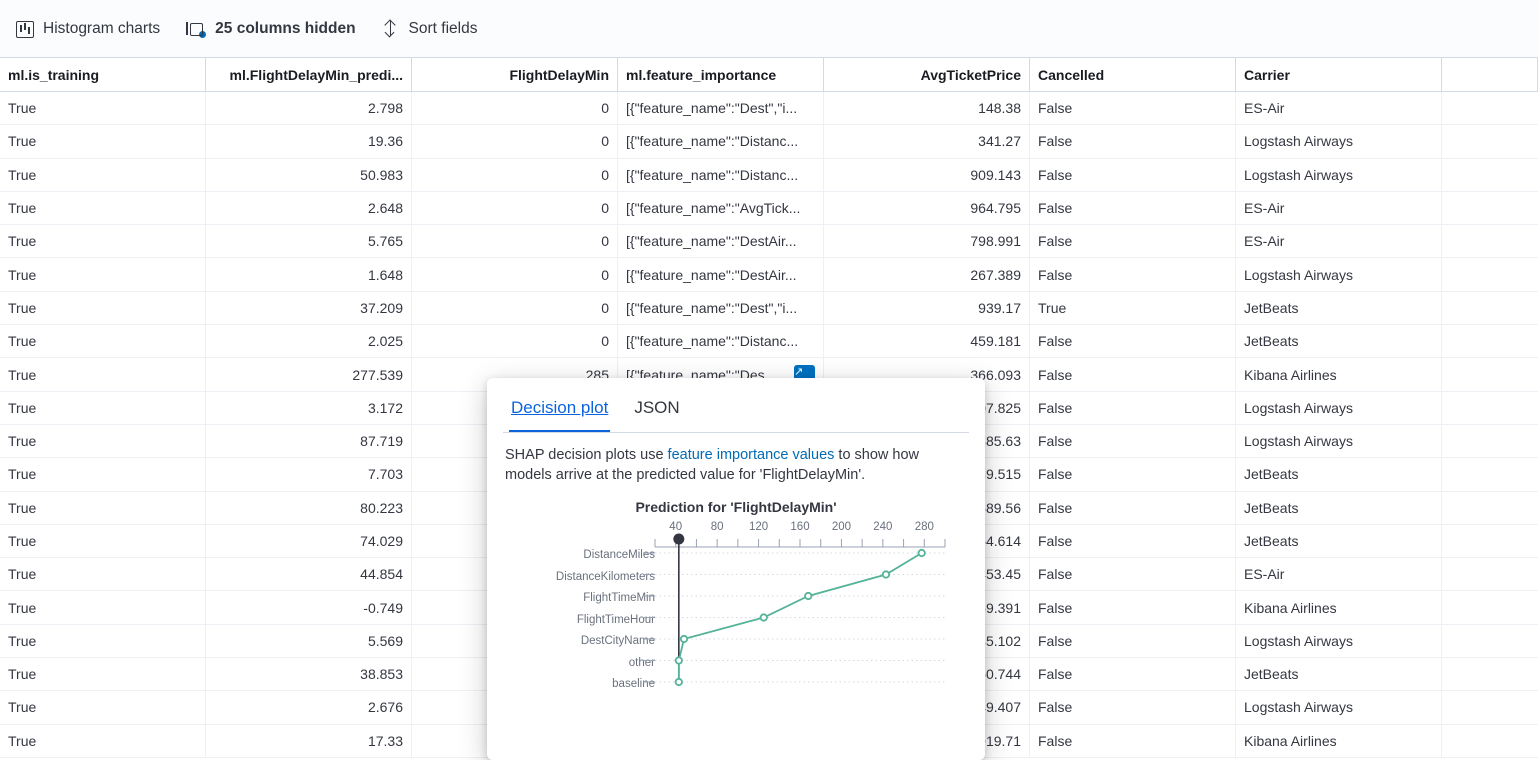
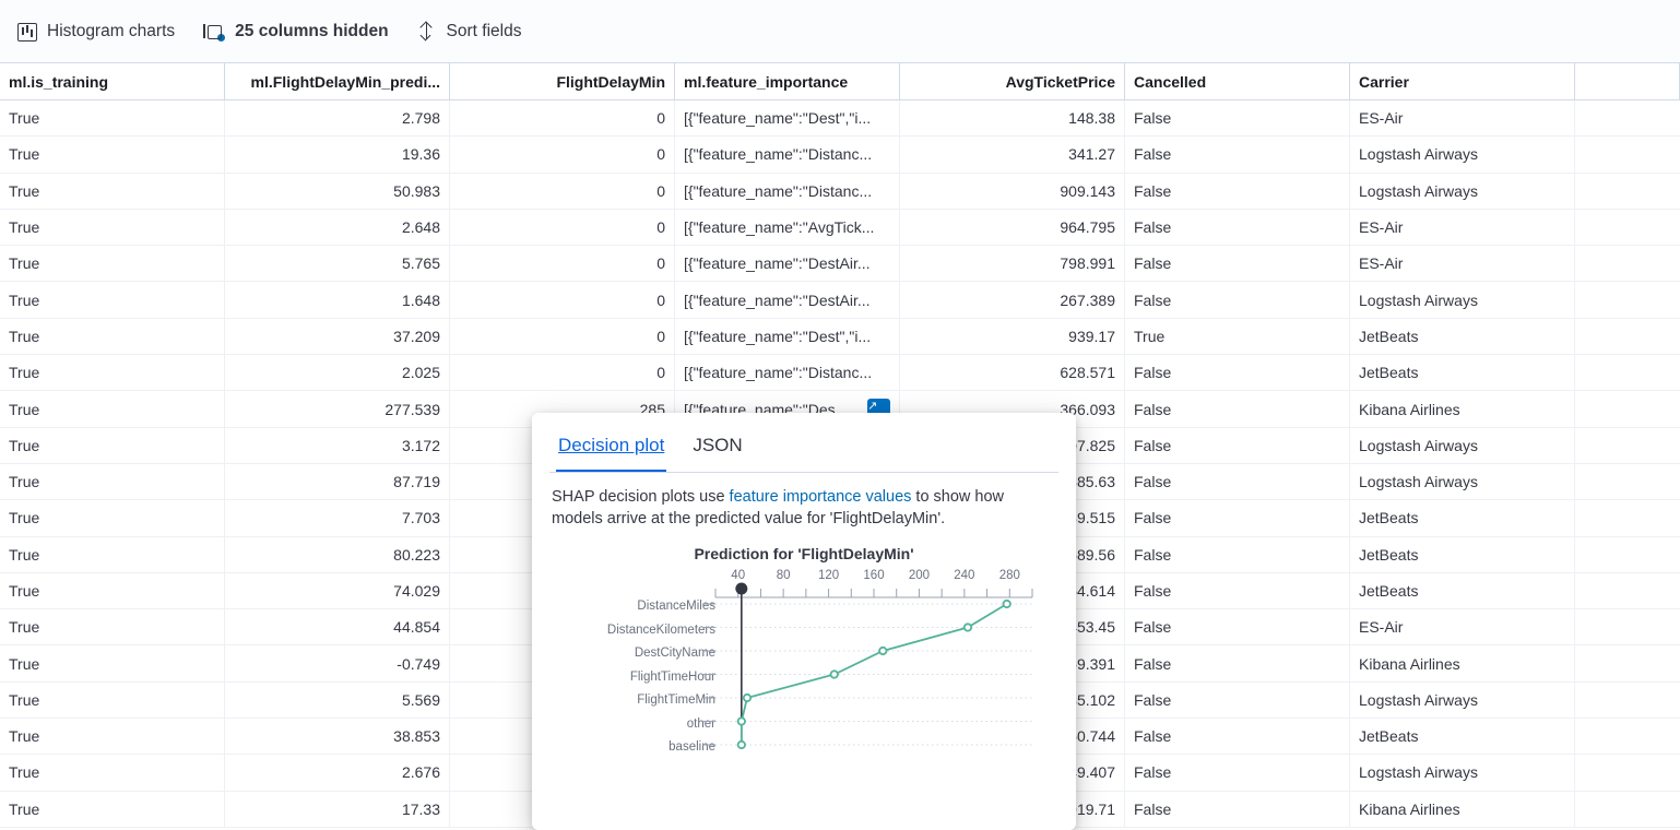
  Histogram charts
  25 columns hidden
  Sort fields
  ml.is_training
  ml.FlightDelayMin_predi...
  FlightDelayMin
  ml.feature_importance
  AvgTicketPrice
  Cancelled
  Carrier
  True
  2.798
  0
  [{"feature_name":"Dest","i...
  148.38
  False
  ES-Air
  True
  19.36
  0
  [{"feature_name":"Distanc...
  341.27
  False
  Logstash Airways
  True
  50.983
  0
  [{"feature_name":"Distanc...
  909.143
  False
  Logstash Airways
  True
  2.648
  0
  [{"feature_name":"AvgTick...
  964.795
  False
  ES-Air
  True
  5.765
  0
  [{"feature_name":"DestAir...
  798.991
  False
  ES-Air
  True
  1.648
  0
  [{"feature_name":"DestAir...
  267.389
  False
  Logstash Airways
  True
  37.209
  0
  [{"feature_name":"Dest","i...
  939.17
  True
  JetBeats
  True
  2.025
  0
  [{"feature_name":"Distanc...
- 459.181
+ 628.571
  False
  JetBeats
  True
  277.539
  285
  [{"feature_name":"Des...
  ↗
  366.093
  False
  Kibana Airlines
  True
  3.172
  7.825
  False
  Logstash Airways
  True
  87.719
  85.63
  False
  Logstash Airways
  True
  7.703
  9.515
  False
  JetBeats
  True
  80.223
  89.56
  False
  JetBeats
  True
  74.029
  4.614
  False
  JetBeats
  True
  44.854
  53.45
  False
  ES-Air
  True
  -0.749
  9.391
  False
  Kibana Airlines
  True
  5.569
  5.102
  False
  Logstash Airways
  True
  38.853
  0.744
  False
  JetBeats
  True
  2.676
  9.407
  False
  Logstash Airways
  True
  17.33
  19.71
  False
  Kibana Airlines
  Decision plot
  JSON
  SHAP decision plots use feature importance values to show how models arrive at the predicted value for 'FlightDelayMin'.
  Prediction for 'FlightDelayMin'
  40
  80
  120
  160
  200
  240
  280
  DistanceMiles
  DistanceKilometers
- FlightTimeMin
+ DestCityName
  FlightTimeHour
- DestCityName
+ FlightTimeMin
  other
  baseline
